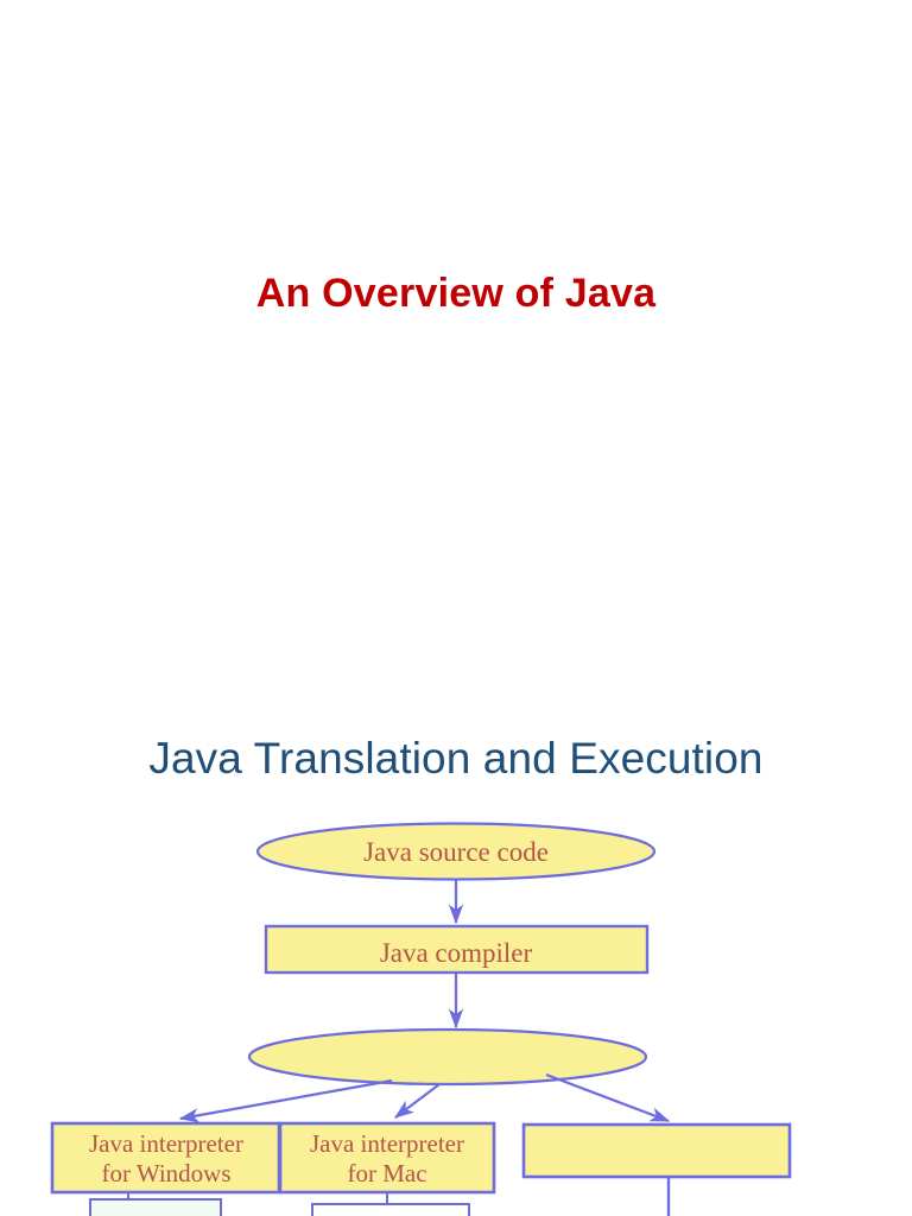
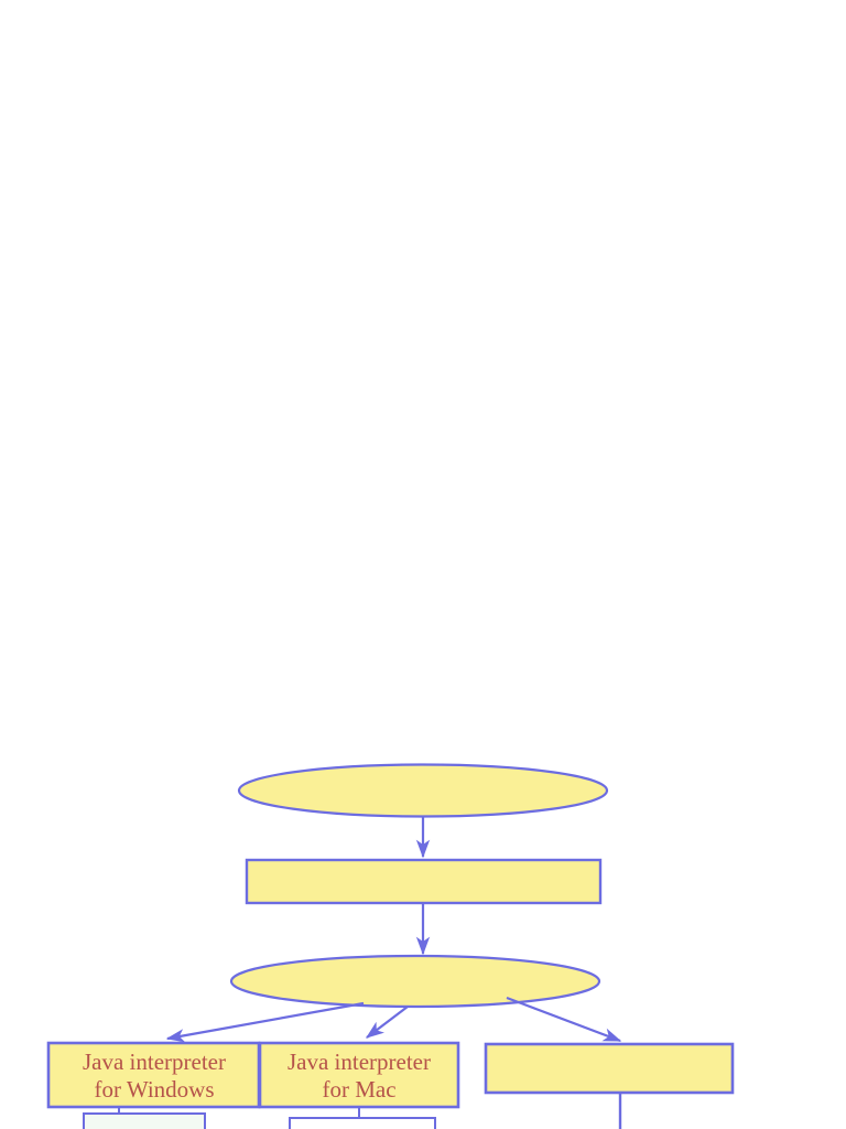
- An Overview of Java
- Java Translation and Execution
- Java source code
- Java compiler
  Java interpreter
  for Windows
  Java interpreter
  for Mac
